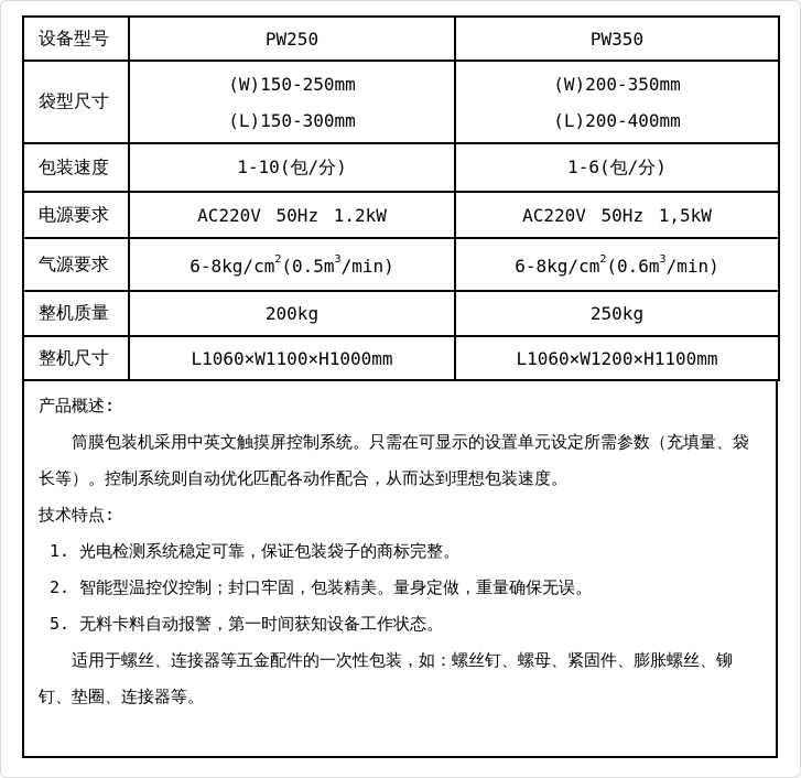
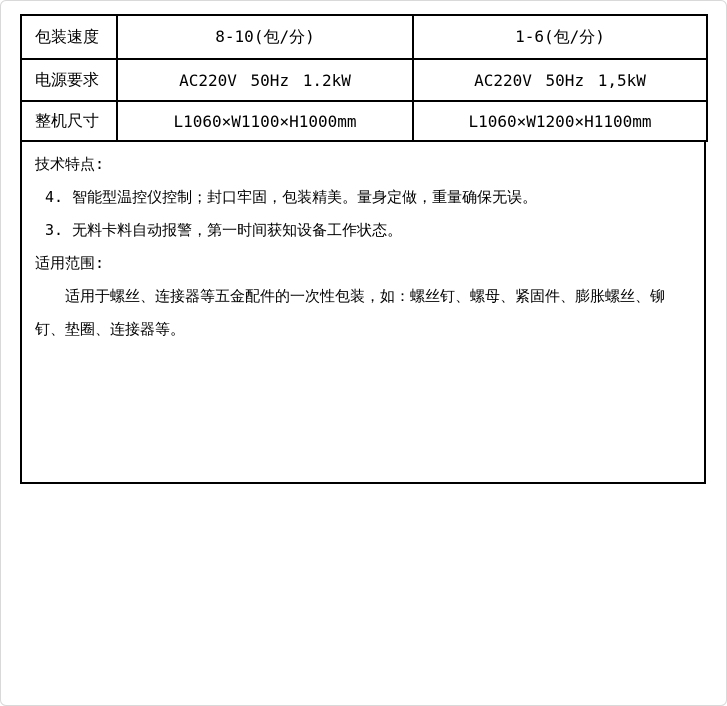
- 设备型号	PW250	PW350
- 袋型尺寸	(W)150-250mm (L)150-300mm	(W)200-350mm (L)200-400mm
- 包装速度	1-10(包/分)	1-6(包/分)
+ 包装速度	8-10(包/分)	1-6(包/分)
  电源要求	AC220V 50Hz 1.2kW	AC220V 50Hz 1,5kW
- 气源要求	6-8kg/cm2(0.5m3/min)	6-8kg/cm2(0.6m3/min)
- 整机质量	200kg	250kg
  整机尺寸	L1060×W1100×H1000mm	L1060×W1200×H1100mm
- 产品概述:
- 筒膜包装机采用中英文触摸屏控制系统。只需在可显示的设置单元设定所需参数（充填量、袋长等）。控制系统则自动优化匹配各动作配合，从而达到理想包装速度。
  技术特点:
- 1. 光电检测系统稳定可靠，保证包装袋子的商标完整。
- 2. 智能型温控仪控制；封口牢固，包装精美。量身定做，重量确保无误。
+ 4. 智能型温控仪控制；封口牢固，包装精美。量身定做，重量确保无误。
- 5. 无料卡料自动报警，第一时间获知设备工作状态。
+ 3. 无料卡料自动报警，第一时间获知设备工作状态。
+ 适用范围:
  适用于螺丝、连接器等五金配件的一次性包装，如：螺丝钉、螺母、紧固件、膨胀螺丝、铆钉、垫圈、连接器等。
